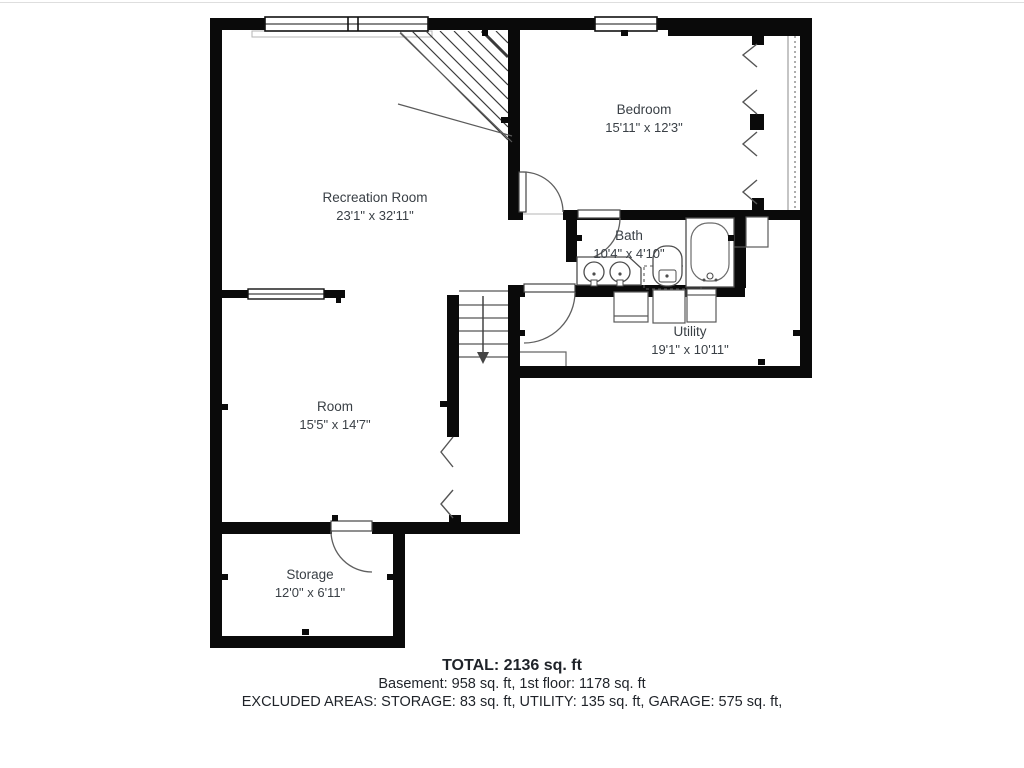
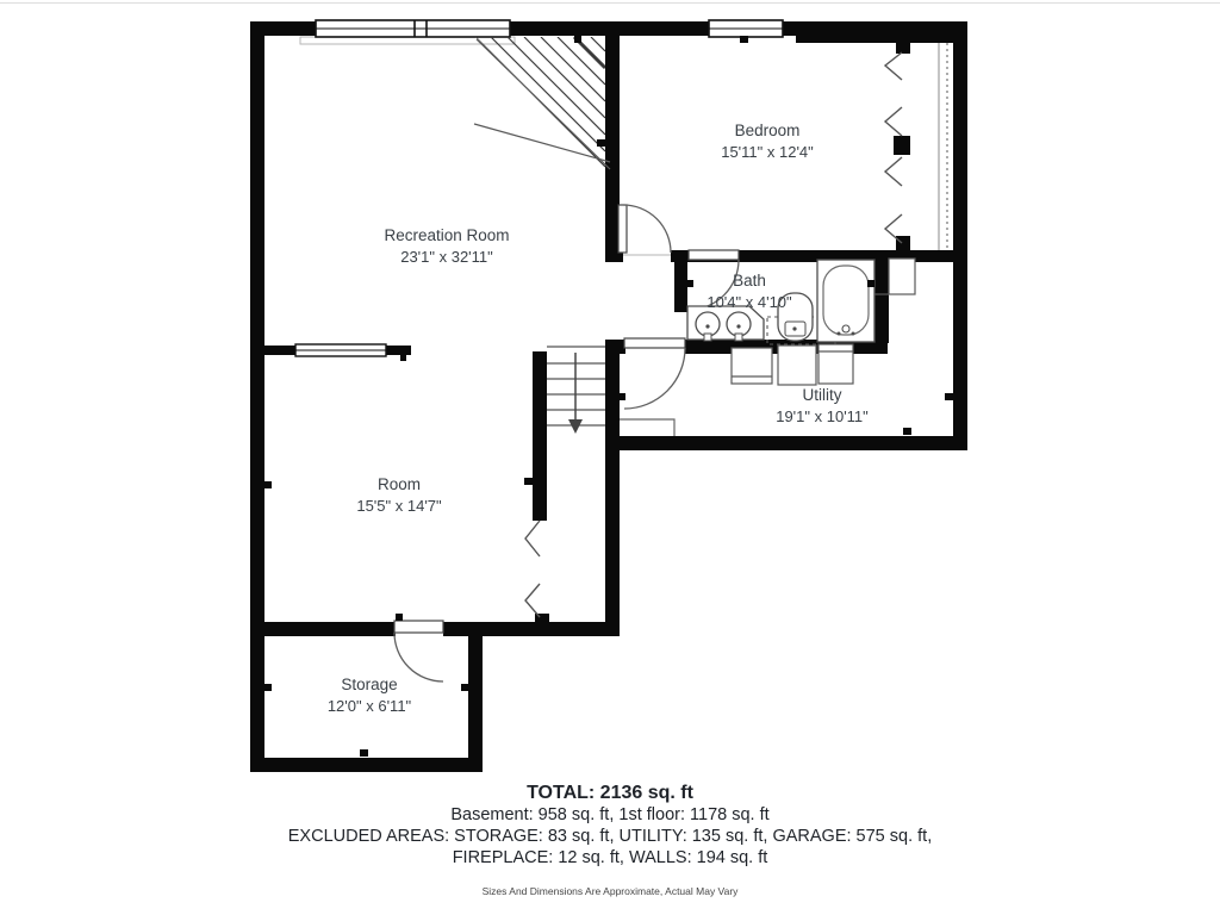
  Recreation Room
  23'1" x 32'11"
  Bedroom
- 15'11" x 12'3"
+ 15'11" x 12'4"
  Bath
  10'4" x 4'10"
  Utility
  19'1" x 10'11"
  Room
  15'5" x 14'7"
  Storage
  12'0" x 6'11"
  TOTAL: 2136 sq. ft
  Basement: 958 sq. ft, 1st floor: 1178 sq. ft
  EXCLUDED AREAS: STORAGE: 83 sq. ft, UTILITY: 135 sq. ft, GARAGE: 575 sq. ft,
+ FIREPLACE: 12 sq. ft, WALLS: 194 sq. ft
+ Sizes And Dimensions Are Approximate, Actual May Vary
